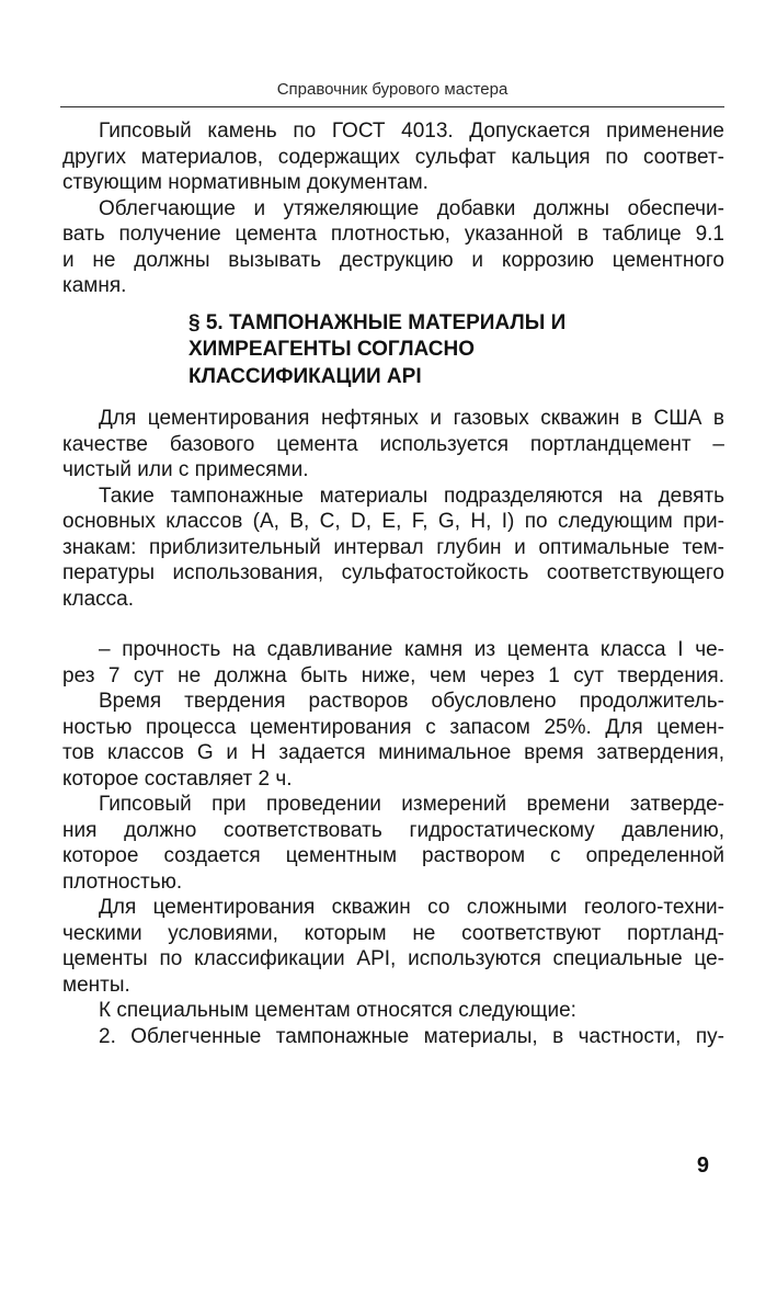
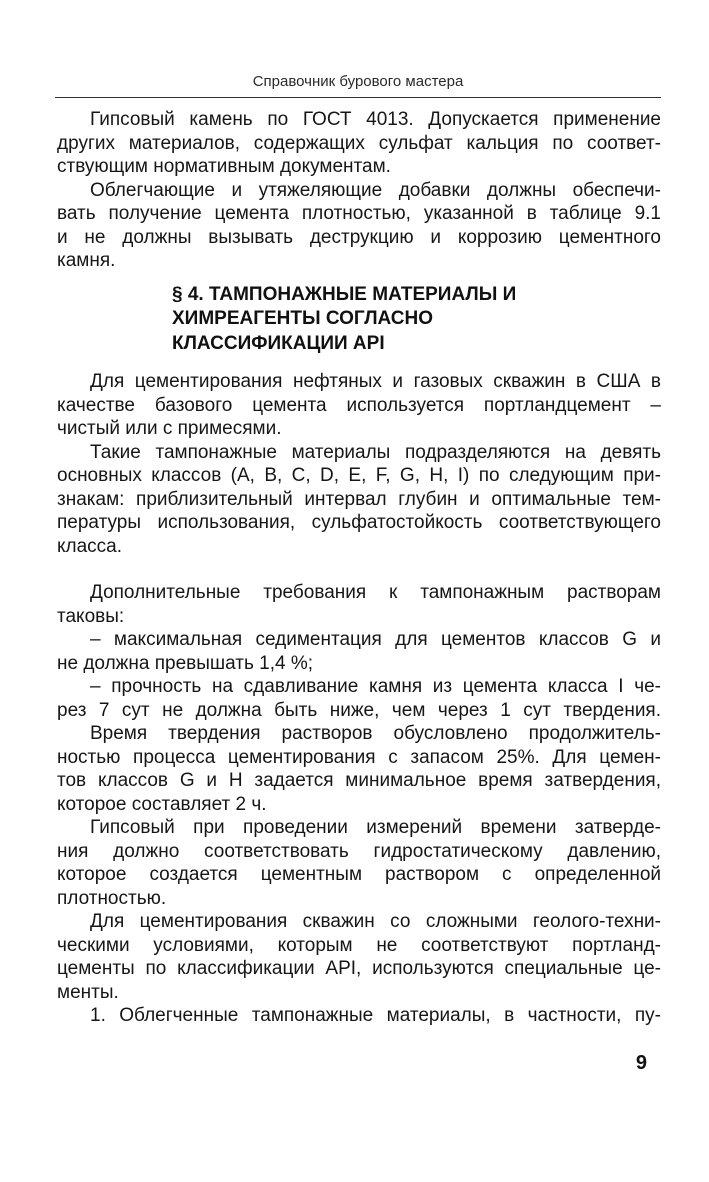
  Справочник бурового мастера
  Гипсовый камень по ГОСТ 4013. Допускается применение
  других материалов, содержащих сульфат кальция по соответ-
  ствующим нормативным документам.
  Облегчающие и утяжеляющие добавки должны обеспечи-
  вать получение цемента плотностью, указанной в таблице 9.1
  и не должны вызывать деструкцию и коррозию цементного
  камня.
- § 5. ТАМПОНАЖНЫЕ МАТЕРИАЛЫ И
+ § 4. ТАМПОНАЖНЫЕ МАТЕРИАЛЫ И
  ХИМРЕАГЕНТЫ СОГЛАСНО
  КЛАССИФИКАЦИИ API
  Для цементирования нефтяных и газовых скважин в США в
  качестве базового цемента используется портландцемент –
  чистый или с примесями.
  Такие тампонажные материалы подразделяются на девять
  основных классов (A, B, C, D, E, F, G, H, I) по следующим при-
  знакам: приблизительный интервал глубин и оптимальные тем-
  пературы использования, сульфатостойкость соответствующего
  класса.
+ Дополнительные требования к тампонажным растворам
+ таковы:
+ – максимальная седиментация для цементов классов G и
+ не должна превышать 1,4 %;
  – прочность на сдавливание камня из цемента класса I че-
  рез 7 сут не должна быть ниже, чем через 1 сут твердения.
  Время твердения растворов обусловлено продолжитель-
  ностью процесса цементирования с запасом 25%. Для цемен-
  тов классов G и H задается минимальное время затвердения,
  которое составляет 2 ч.
  Гипсовый при проведении измерений времени затверде-
  ния должно соответствовать гидростатическому давлению,
  которое создается цементным раствором с определенной
  плотностью.
  Для цементирования скважин со сложными геолого-техни-
  ческими условиями, которым не соответствуют портланд-
  цементы по классификации API, используются специальные це-
  менты.
- К специальным цементам относятся следующие:
- 2. Облегченные тампонажные материалы, в частности, пу-
+ 1. Облегченные тампонажные материалы, в частности, пу-
  9
